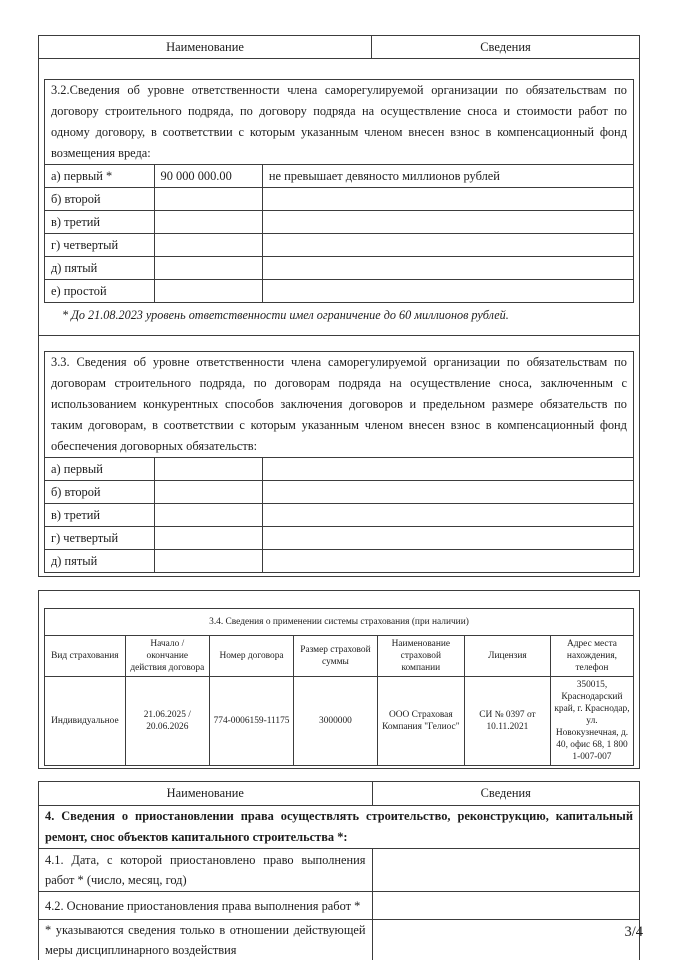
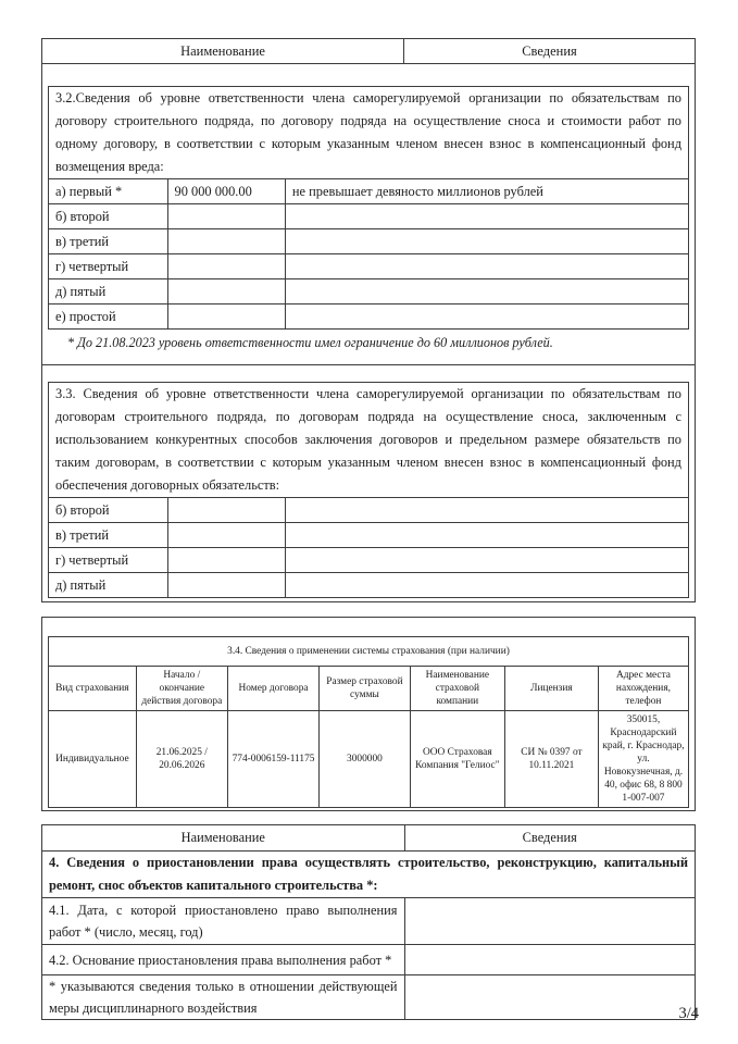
  Наименование
  Сведения
  3.2.Сведения об уровне ответственности члена саморегулируемой организации по обязательствам по договору строительного подряда, по договору подряда на осуществление сноса и стоимости работ по одному договору, в соответствии с которым указанным членом внесен взнос в компенсационный фонд возмещения вреда:
  а) первый *	90 000 000.00	не превышает девяносто миллионов рублей
  б) второй
  в) третий
  г) четвертый
  д) пятый
  е) простой
  * До 21.08.2023 уровень ответственности имел ограничение до 60 миллионов рублей.
  3.3. Сведения об уровне ответственности члена саморегулируемой организации по обязательствам по договорам строительного подряда, по договорам подряда на осуществление сноса, заключенным с использованием конкурентных способов заключения договоров и предельном размере обязательств по таким договорам, в соответствии с которым указанным членом внесен взнос в компенсационный фонд обеспечения договорных обязательств:
- а) первый
  б) второй
  в) третий
  г) четвертый
  д) пятый
  3.4. Сведения о применении системы страхования (при наличии)
  Вид страхования	Начало / окончание действия договора	Номер договора	Размер страховой суммы	Наименование страховой компании	Лицензия	Адрес места нахождения, телефон
- Индивидуальное	21.06.2025 / 20.06.2026	774-0006159-11175	3000000	ООО Страховая Компания "Гелиос"	СИ № 0397 от 10.11.2021	350015, Краснодарский край, г. Краснодар, ул. Новокузнечная, д. 40, офис 68, 1 800 1-007-007
+ Индивидуальное	21.06.2025 / 20.06.2026	774-0006159-11175	3000000	ООО Страховая Компания "Гелиос"	СИ № 0397 от 10.11.2021	350015, Краснодарский край, г. Краснодар, ул. Новокузнечная, д. 40, офис 68, 8 800 1-007-007
  Наименование	Сведения
  4. Сведения о приостановлении права осуществлять строительство, реконструкцию, капитальный ремонт, снос объектов капитального строительства *:
  4.1. Дата, с которой приостановлено право выполнения работ * (число, месяц, год)
  4.2. Основание приостановления права выполнения работ *
  * указываются сведения только в отношении действующей меры дисциплинарного воздействия
  3/4
